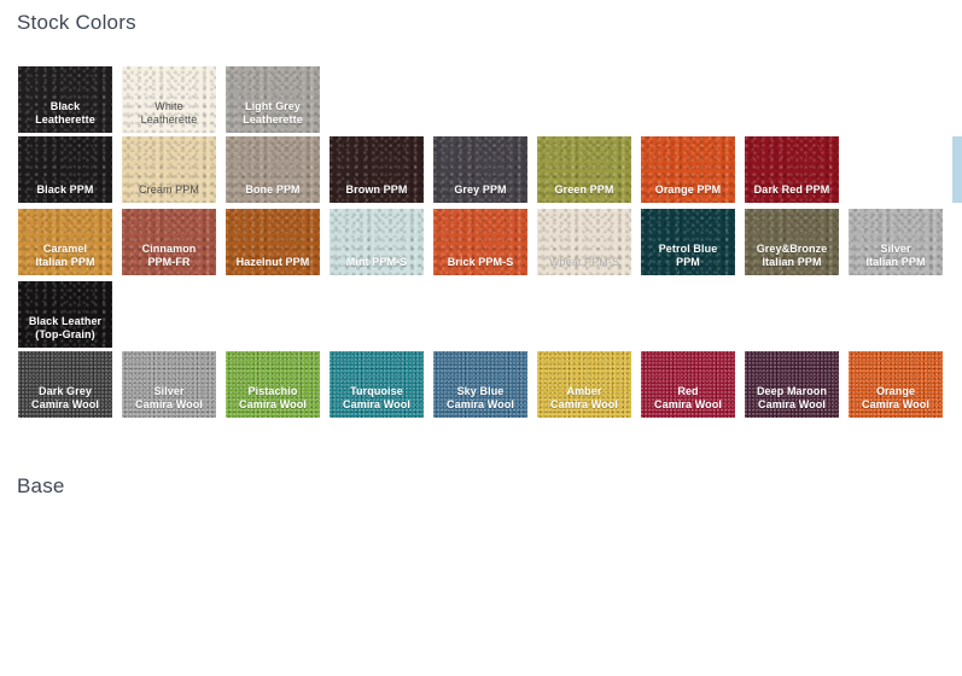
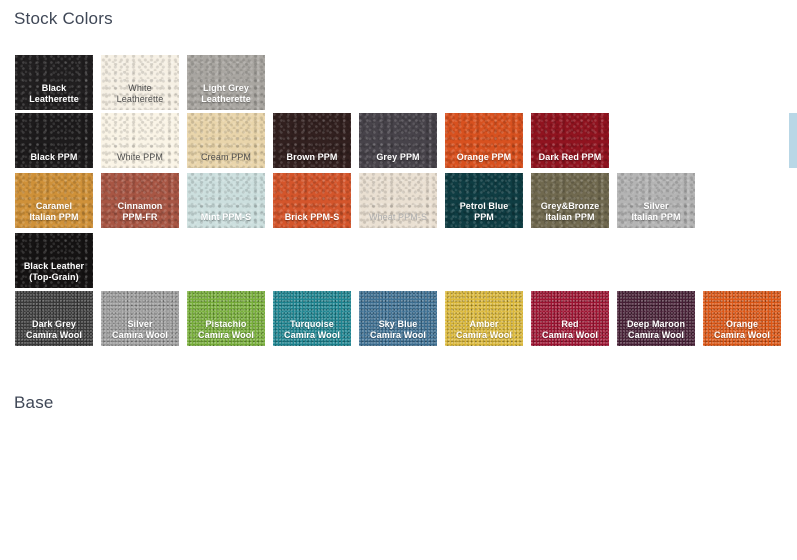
  Stock Colors
  Black
  Leatherette
  White
  Leatherette
  Light Grey
  Leatherette
  Black PPM
+ White PPM
  Cream PPM
- Bone PPM
  Brown PPM
  Grey PPM
- Green PPM
  Orange PPM
  Dark Red PPM
  Caramel
  Italian PPM
  Cinnamon
  PPM-FR
- Hazelnut PPM
  Mint PPM-S
  Brick PPM-S
  Wheat PPM-S
  Petrol Blue
  PPM
  Grey&Bronze
  Italian PPM
  Silver
  Italian PPM
  Black Leather
  (Top-Grain)
  Dark Grey
  Camira Wool
  Silver
  Camira Wool
  Pistachio
  Camira Wool
  Turquoise
  Camira Wool
  Sky Blue
  Camira Wool
  Amber
  Camira Wool
  Red
  Camira Wool
  Deep Maroon
  Camira Wool
  Orange
  Camira Wool
  Base
